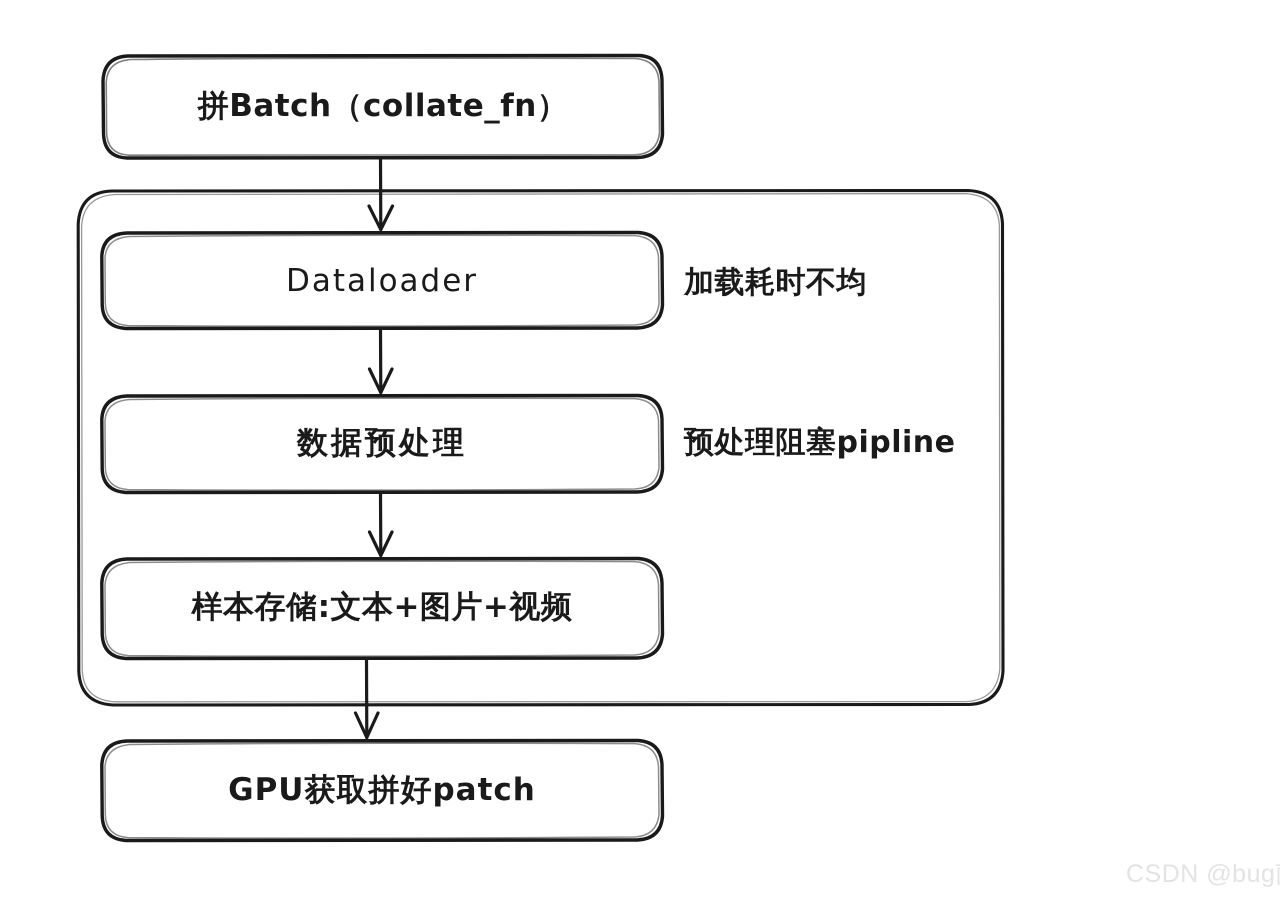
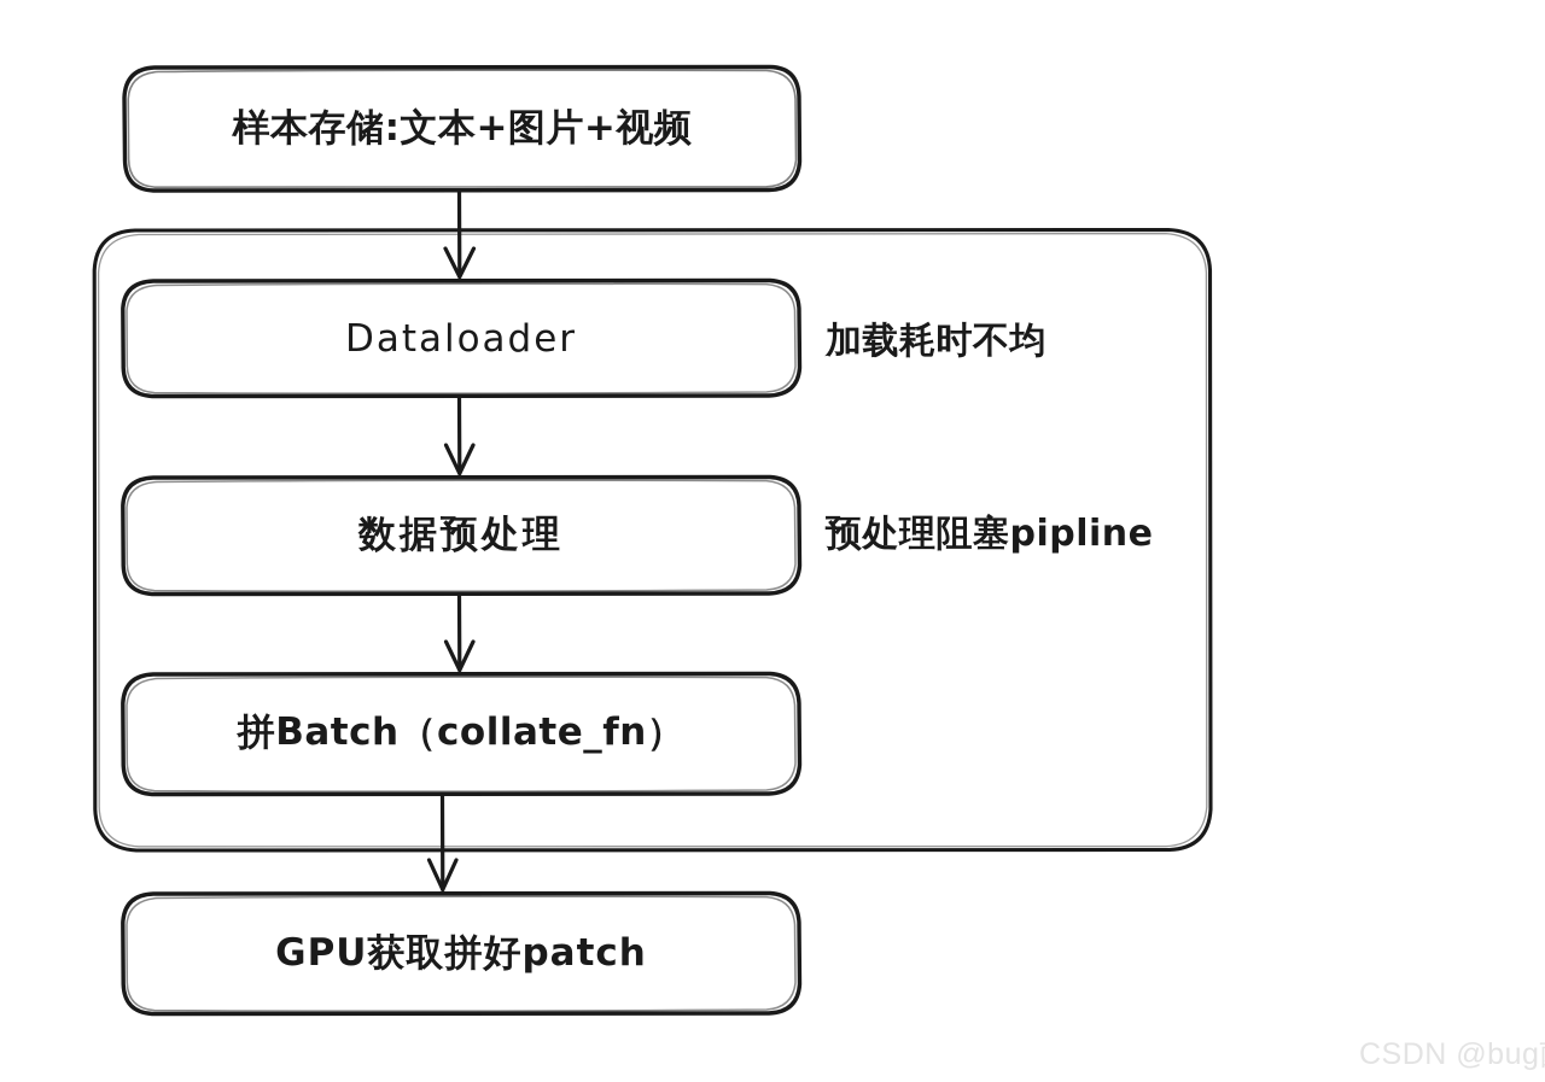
- 拼Batch（collate_fn）
+ 样本存储:文本+图片+视频
  Dataloader
  数据预处理
- 样本存储:文本+图片+视频
+ 拼Batch（collate_fn）
  GPU获取拼好patch
  加载耗时不均
  预处理阻塞pipline
  CSDN @bug
